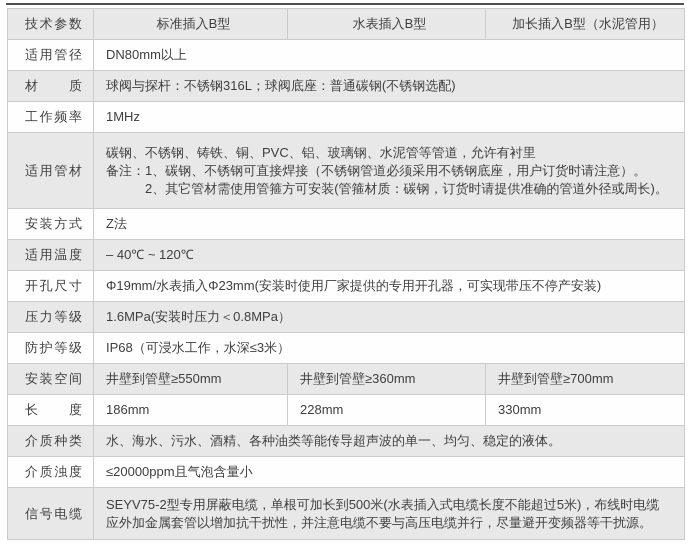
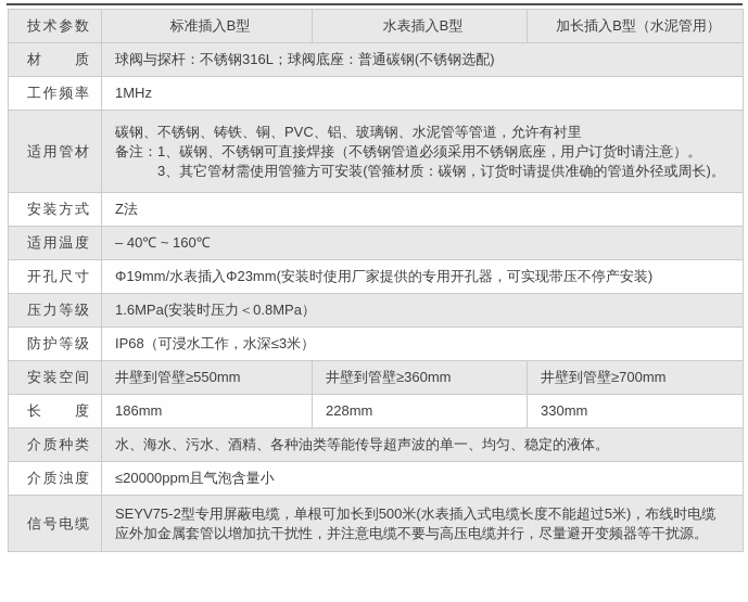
  技术参数	标准插入B型	水表插入B型	加长插入B型（水泥管用）
- 适用管径	DN80mm以上
  材 质	球阀与探杆：不锈钢316L；球阀底座：普通碳钢(不锈钢选配)
  工作频率	1MHz
- 适用管材	碳钢、不锈钢、铸铁、铜、PVC、铝、玻璃钢、水泥管等管道，允许有衬里 备注：1、碳钢、不锈钢可直接焊接（不锈钢管道必须采用不锈钢底座，用户订货时请注意）。 2、其它管材需使用管箍方可安装(管箍材质：碳钢，订货时请提供准确的管道外径或周长)。
+ 适用管材	碳钢、不锈钢、铸铁、铜、PVC、铝、玻璃钢、水泥管等管道，允许有衬里 备注：1、碳钢、不锈钢可直接焊接（不锈钢管道必须采用不锈钢底座，用户订货时请注意）。 3、其它管材需使用管箍方可安装(管箍材质：碳钢，订货时请提供准确的管道外径或周长)。
  安装方式	Z法
- 适用温度	– 40℃ ~ 120℃
+ 适用温度	– 40℃ ~ 160℃
  开孔尺寸	Φ19mm/水表插入Φ23mm(安装时使用厂家提供的专用开孔器，可实现带压不停产安装)
  压力等级	1.6MPa(安装时压力＜0.8MPa）
  防护等级	IP68（可浸水工作，水深≤3米）
  安装空间	井壁到管壁≥550mm	井壁到管壁≥360mm	井壁到管壁≥700mm
  长 度	186mm	228mm	330mm
  介质种类	水、海水、污水、酒精、各种油类等能传导超声波的单一、均匀、稳定的液体。
  介质浊度	≤20000ppm且气泡含量小
  信号电缆	SEYV75-2型专用屏蔽电缆，单根可加长到500米(水表插入式电缆长度不能超过5米)，布线时电缆 应外加金属套管以增加抗干扰性，并注意电缆不要与高压电缆并行，尽量避开变频器等干扰源。
